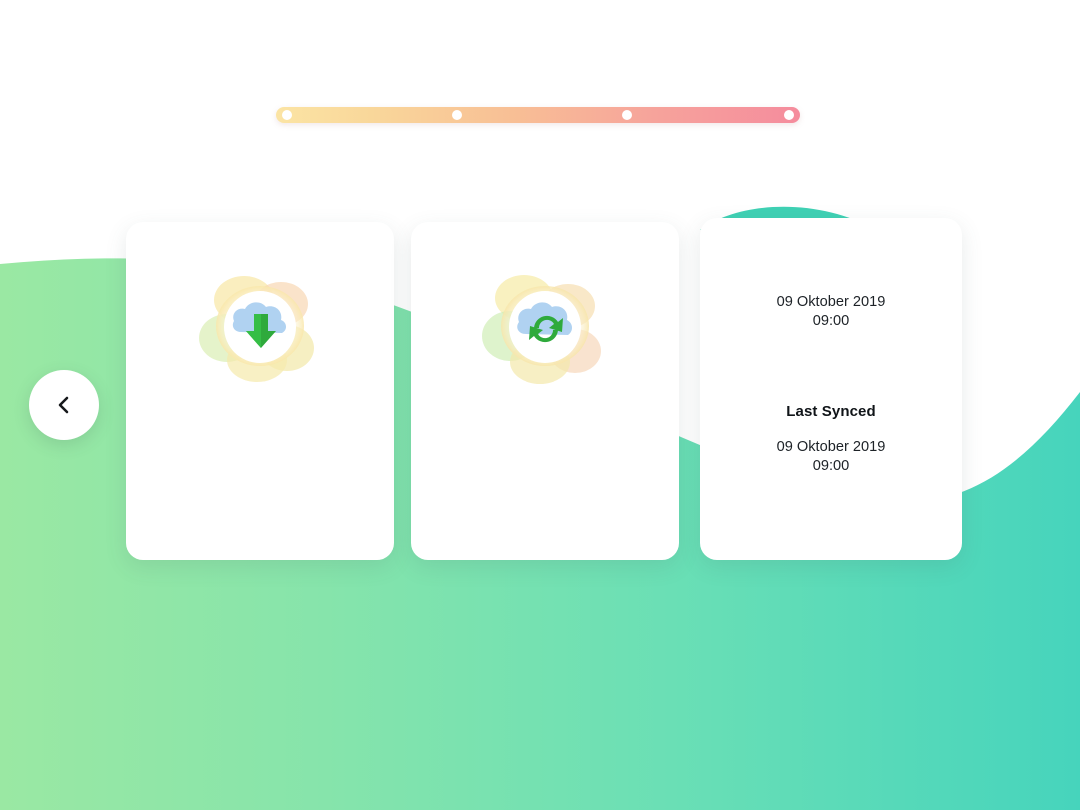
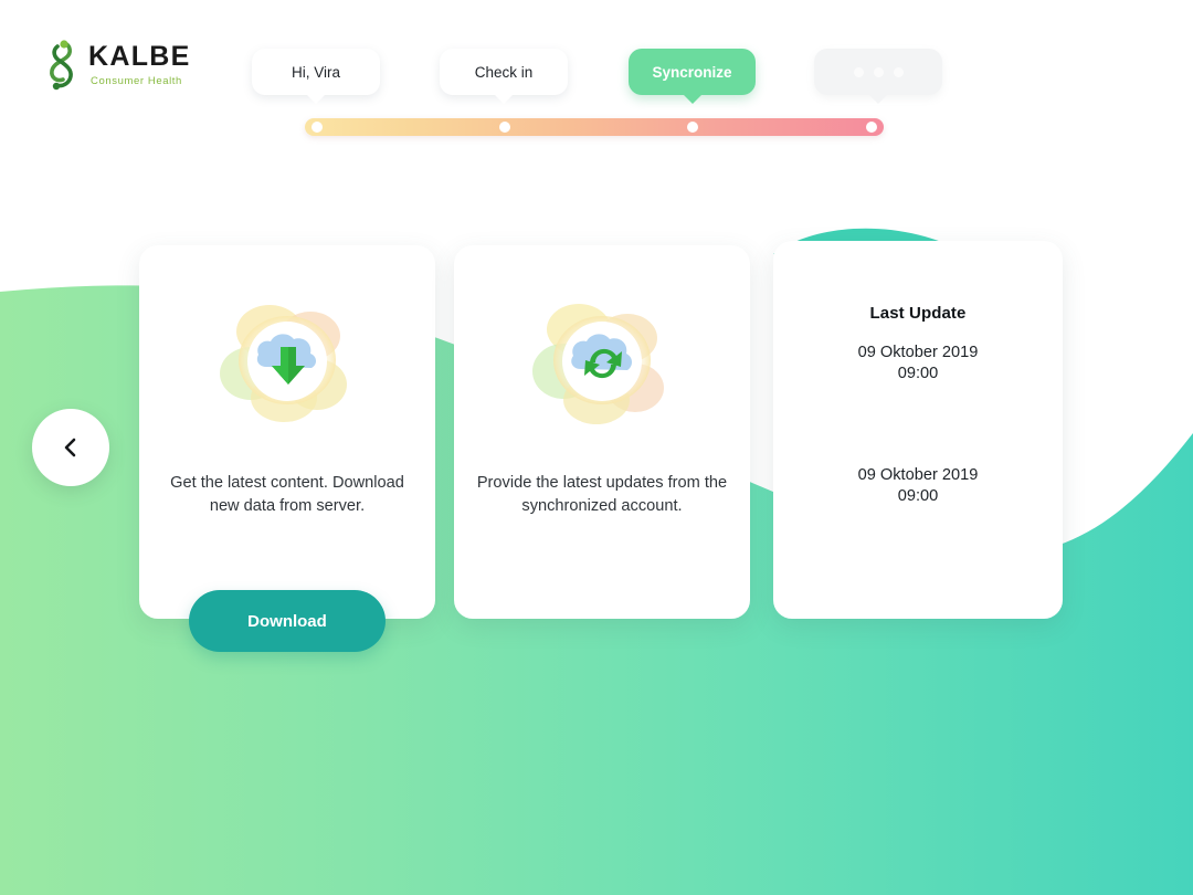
+ KALBE
+ Consumer Health
+ Hi, Vira
+ Check in
+ Syncronize
+ Get the latest content. Download new data from server.
+ Download
+ Provide the latest updates from the synchronized account.
+ Last Update
  09 Oktober 2019
  09:00
- Last Synced
  09 Oktober 2019
  09:00
